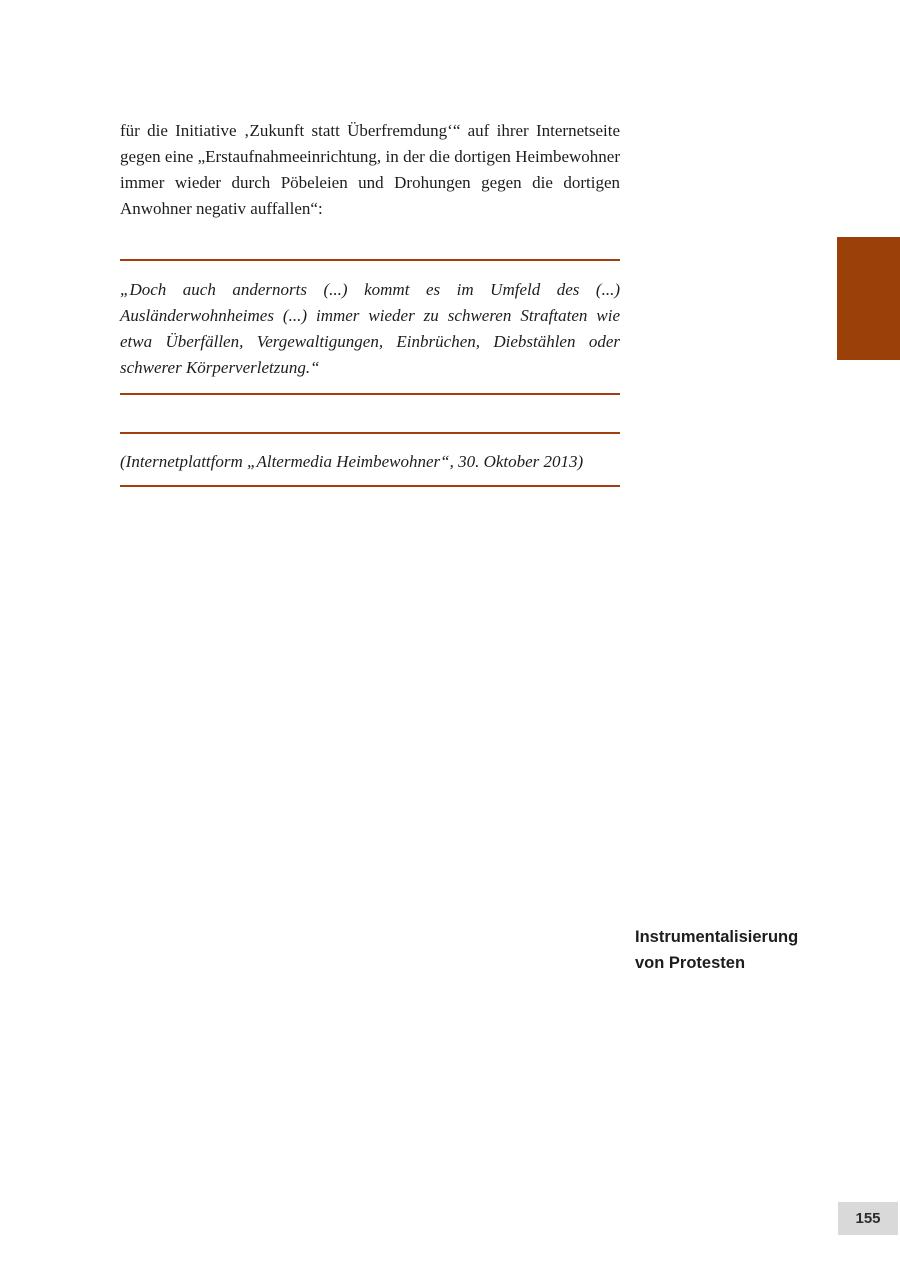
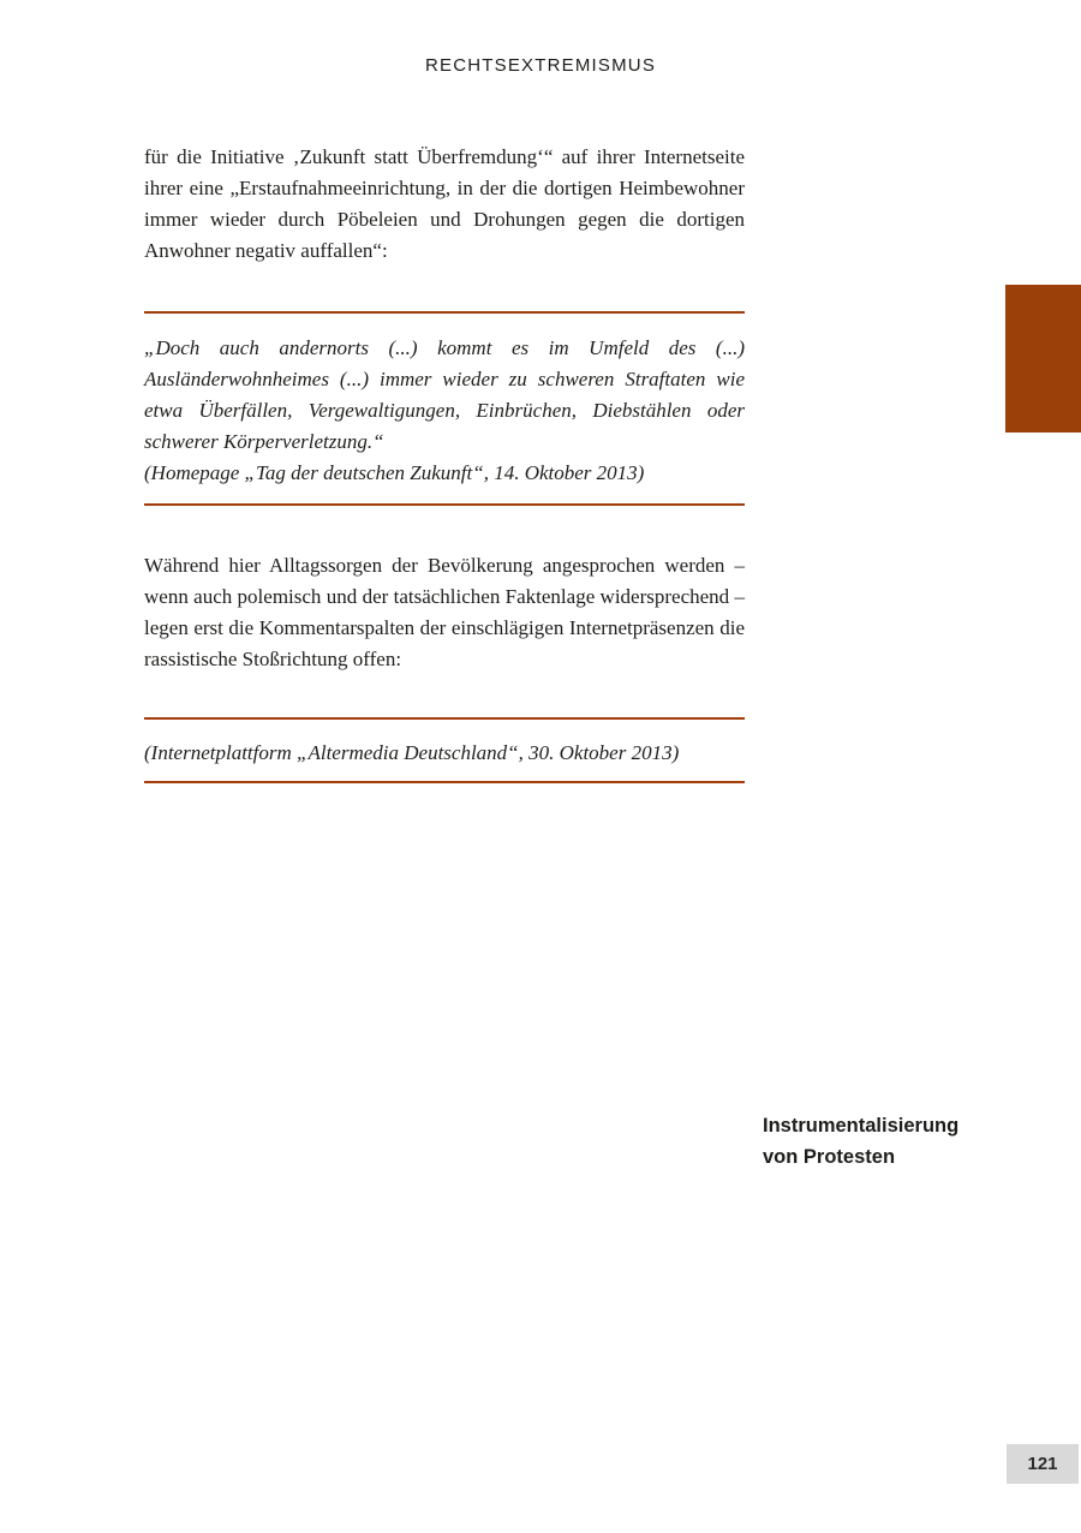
+ RECHTSEXTREMISMUS
- für die Initiative ‚Zukunft statt Überfremdung‘“ auf ihrer Internetseite gegen eine „Erstaufnahmeeinrichtung, in der die dortigen Heimbewohner immer wieder durch Pöbeleien und Drohungen gegen die dortigen Anwohner negativ auffallen“:
+ für die Initiative ‚Zukunft statt Überfremdung‘“ auf ihrer Internetseite ihrer eine „Erstaufnahmeeinrichtung, in der die dortigen Heimbewohner immer wieder durch Pöbeleien und Drohungen gegen die dortigen Anwohner negativ auffallen“:
  „Doch auch andernorts (...) kommt es im Umfeld des (...) Ausländerwohnheimes (...) immer wieder zu schweren Straftaten wie etwa Überfällen, Vergewaltigungen, Einbrüchen, Diebstählen oder schwerer Körperverletzung.“
+ (Homepage „Tag der deutschen Zukunft“, 14. Oktober 2013)
+ Während hier Alltagssorgen der Bevölkerung angesprochen werden – wenn auch polemisch und der tatsächlichen Faktenlage widersprechend – legen erst die Kommentarspalten der einschlägigen Internetpräsenzen die rassistische Stoßrichtung offen:
- (Internetplattform „Altermedia Heimbewohner“, 30. Oktober 2013)
+ (Internetplattform „Altermedia Deutschland“, 30. Oktober 2013)
  Instrumentalisierung von Protesten
- 155
+ 121
